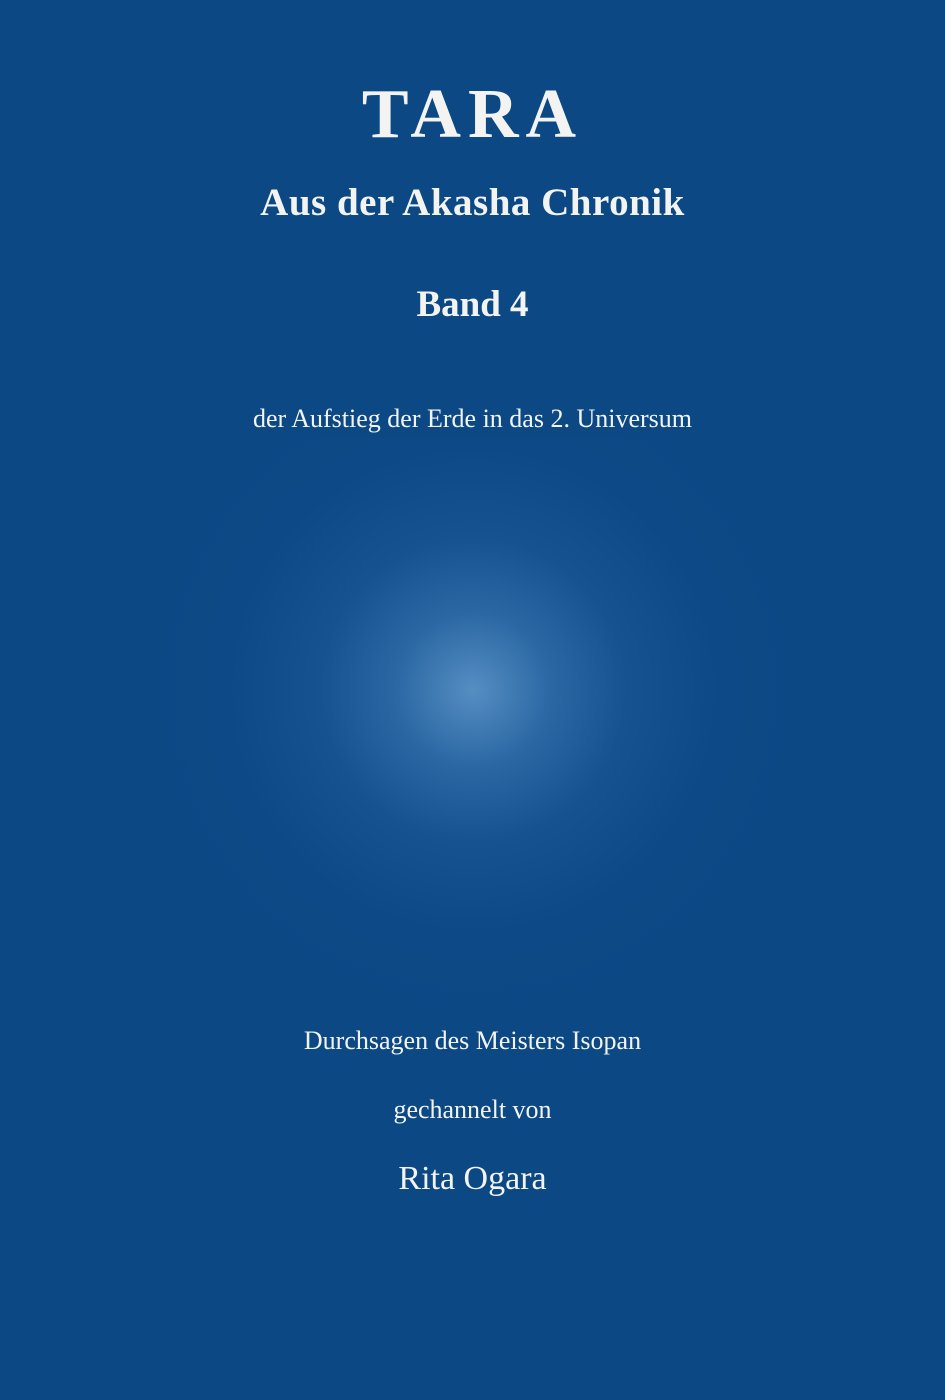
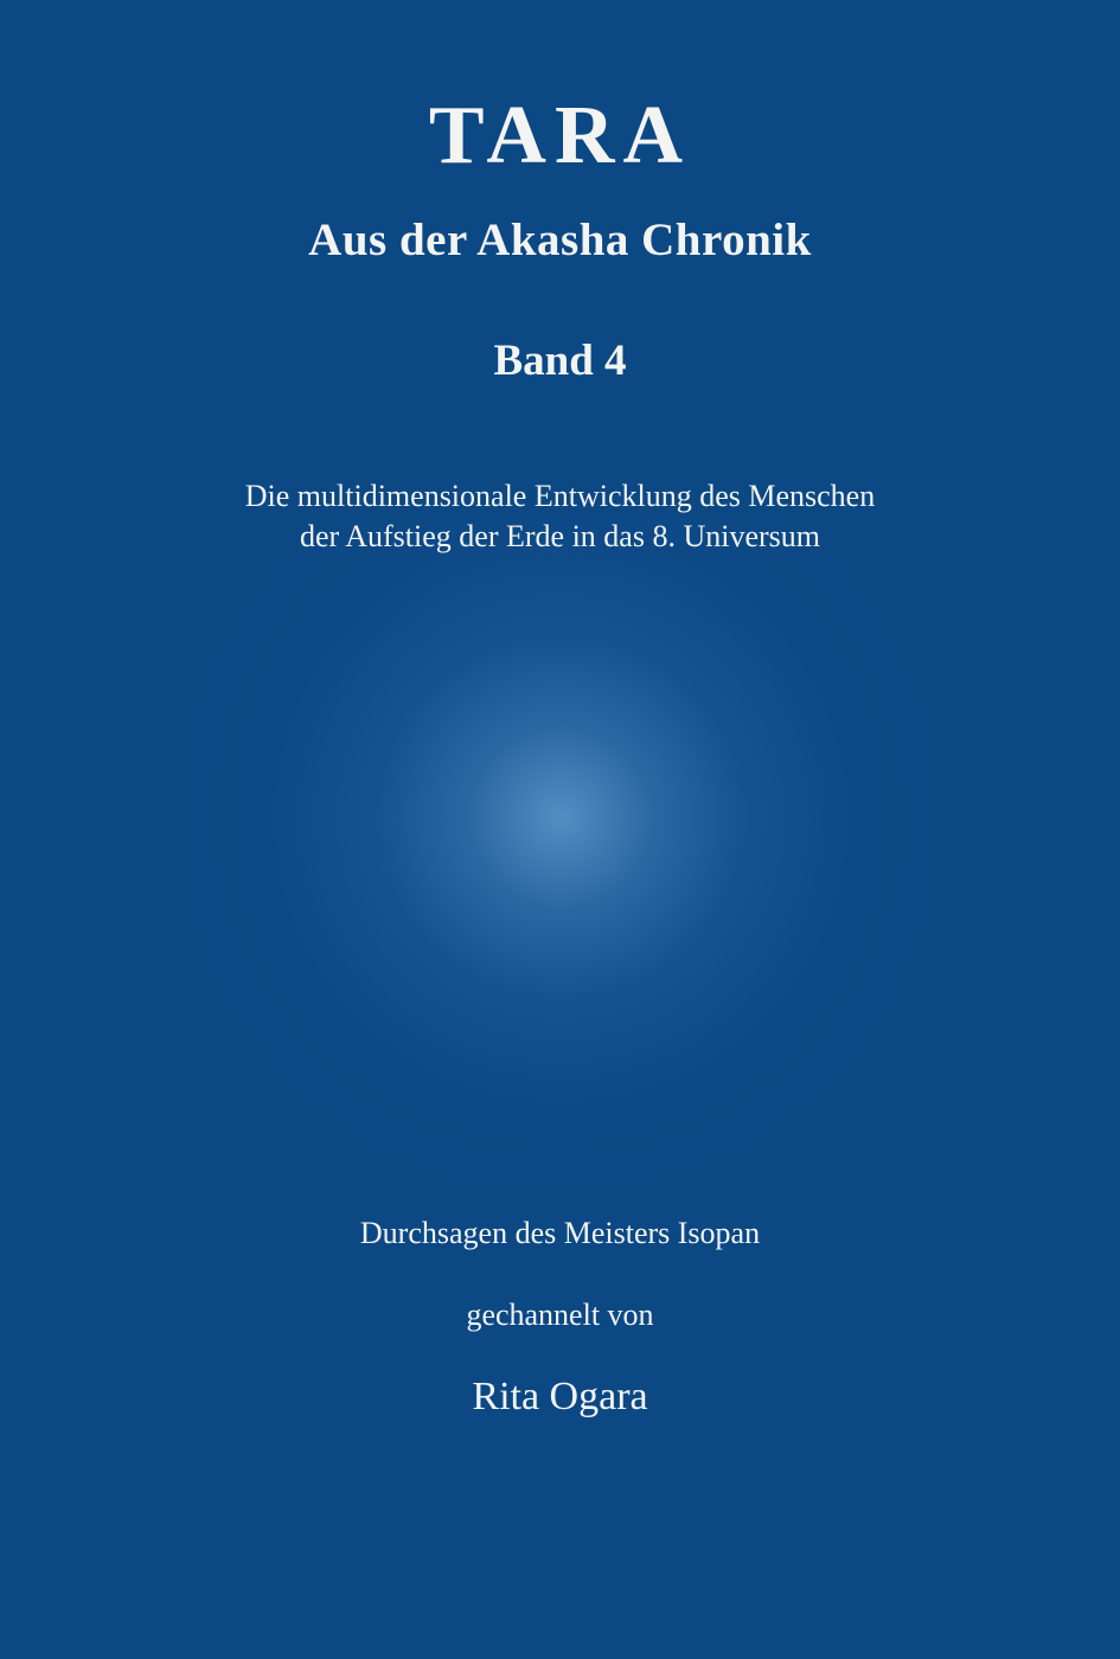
  TARA
  Aus der Akasha Chronik
  Band 4
+ Die multidimensionale Entwicklung des Menschen
- der Aufstieg der Erde in das 2. Universum
+ der Aufstieg der Erde in das 8. Universum
  Durchsagen des Meisters Isopan
  gechannelt von
  Rita Ogara
